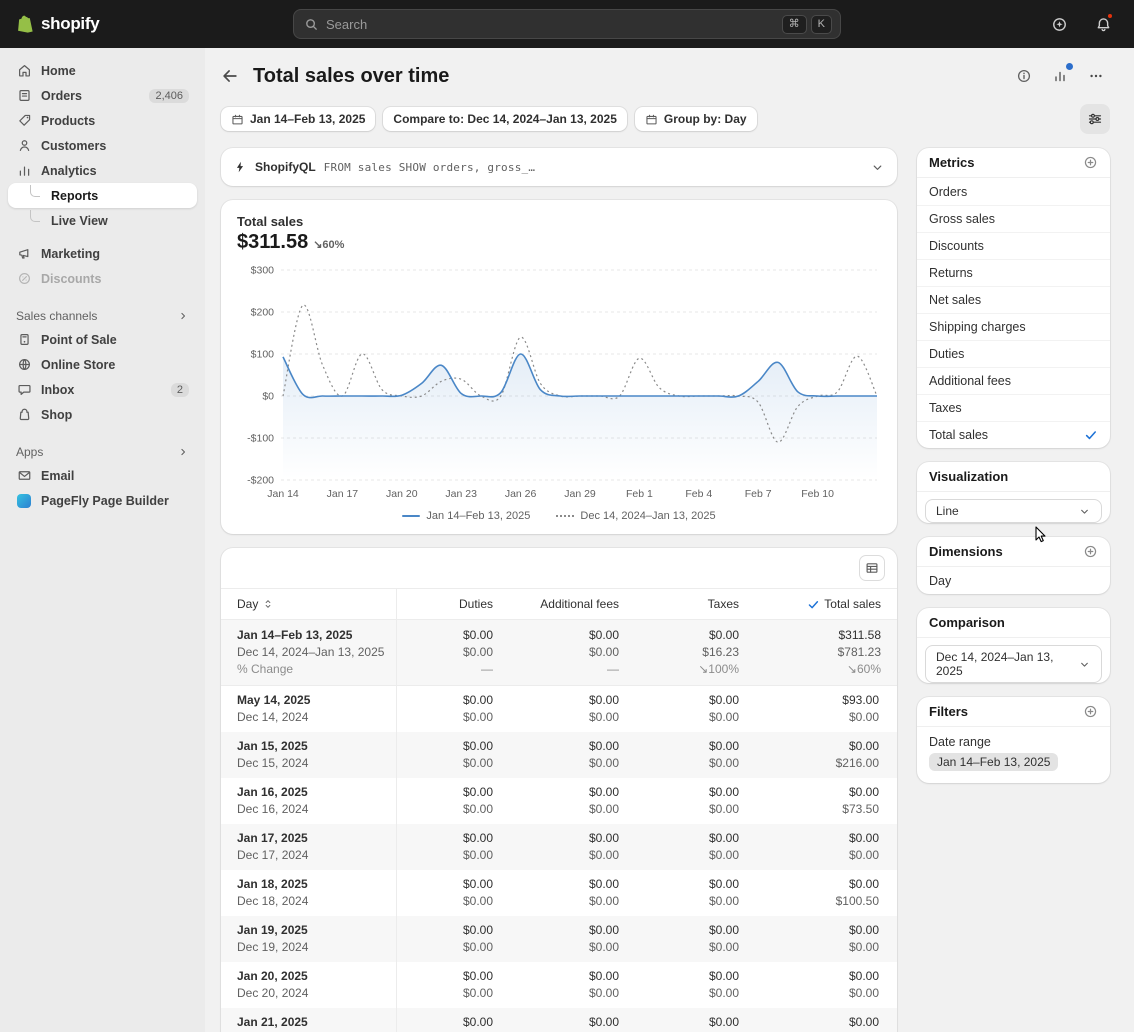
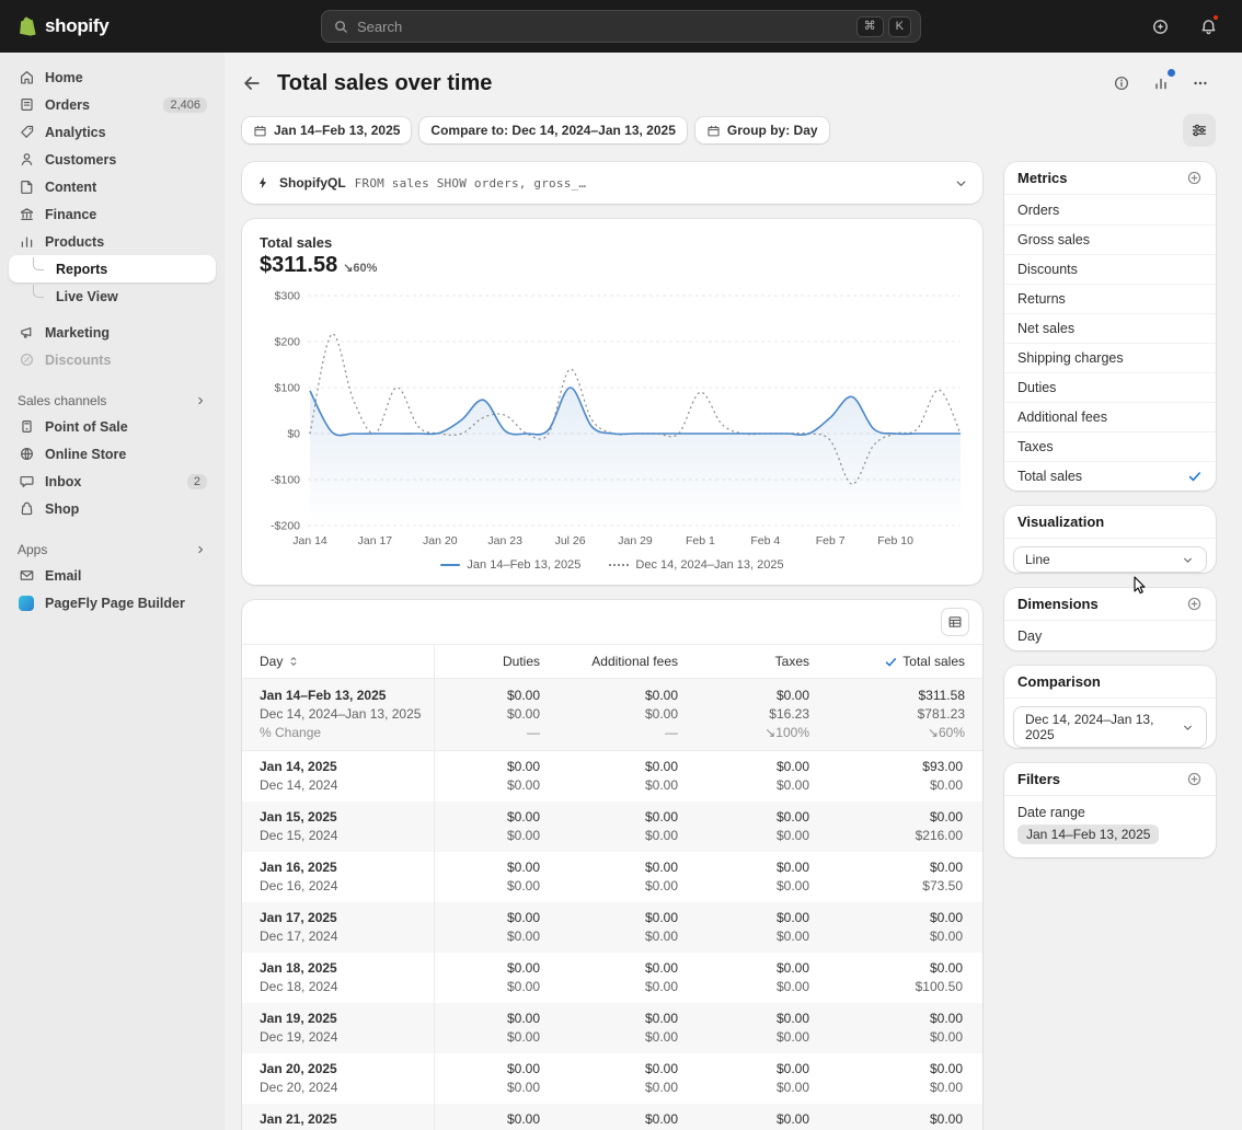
  shopify
  Search
  ⌘
  K
  Home
  Orders
  2,406
- Products
+ Analytics
  Customers
+ Content
+ Finance
- Analytics
+ Products
  Reports
  Live View
  Marketing
  Discounts
  Sales channels
  Point of Sale
  Online Store
  Inbox
  2
  Shop
  Apps
  Email
  PageFly Page Builder
  Total sales over time
  Jan 14–Feb 13, 2025
  Compare to: Dec 14, 2024–Jan 13, 2025
  Group by: Day
  ShopifyQL
  FROM sales SHOW orders, gross_…
  Total sales
  $311.58
  ↘60%
  $300
  $200
  $100
  $0
  -$100
  -$200
  Jan 14
  Jan 17
  Jan 20
  Jan 23
- Jan 26
+ Jul 26
  Jan 29
  Feb 1
  Feb 4
  Feb 7
  Feb 10
  Jan 14–Feb 13, 2025
  Dec 14, 2024–Jan 13, 2025
  Day
  Duties
  Additional fees
  Taxes
  Total sales
  Jan 14–Feb 13, 2025
  Dec 14, 2024–Jan 13, 2025
  % Change
  $0.00
  $0.00
  —
  $0.00
  $0.00
  —
  $0.00
  $16.23
  ↘100%
  $311.58
  $781.23
  ↘60%
- May 14, 2025
+ Jan 14, 2025
  Dec 14, 2024
  $0.00
  $0.00
  $0.00
  $0.00
  $0.00
  $0.00
  $93.00
  $0.00
  Jan 15, 2025
  Dec 15, 2024
  $0.00
  $0.00
  $0.00
  $0.00
  $0.00
  $0.00
  $0.00
  $216.00
  Jan 16, 2025
  Dec 16, 2024
  $0.00
  $0.00
  $0.00
  $0.00
  $0.00
  $0.00
  $0.00
  $73.50
  Jan 17, 2025
  Dec 17, 2024
  $0.00
  $0.00
  $0.00
  $0.00
  $0.00
  $0.00
  $0.00
  $0.00
  Jan 18, 2025
  Dec 18, 2024
  $0.00
  $0.00
  $0.00
  $0.00
  $0.00
  $0.00
  $0.00
  $100.50
  Jan 19, 2025
  Dec 19, 2024
  $0.00
  $0.00
  $0.00
  $0.00
  $0.00
  $0.00
  $0.00
  $0.00
  Jan 20, 2025
  Dec 20, 2024
  $0.00
  $0.00
  $0.00
  $0.00
  $0.00
  $0.00
  $0.00
  $0.00
  Jan 21, 2025
  $0.00
  $0.00
  $0.00
  $0.00
  Metrics
  Orders
  Gross sales
  Discounts
  Returns
  Net sales
  Shipping charges
  Duties
  Additional fees
  Taxes
  Total sales
  Visualization
  Line
  Dimensions
  Day
  Comparison
  Dec 14, 2024–Jan 13, 2025
  Filters
  Date range
  Jan 14–Feb 13, 2025
